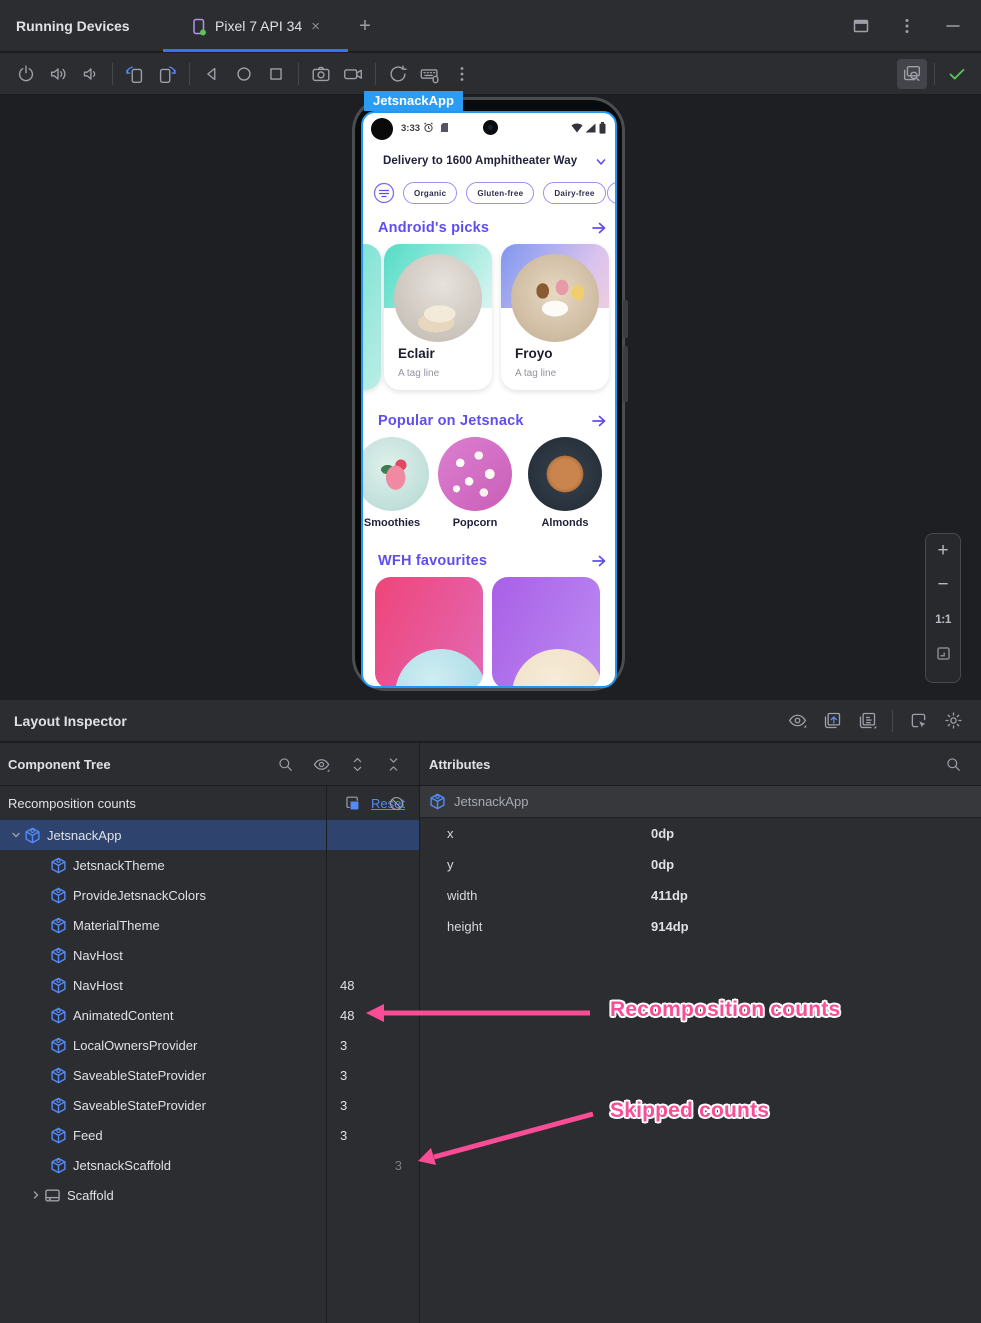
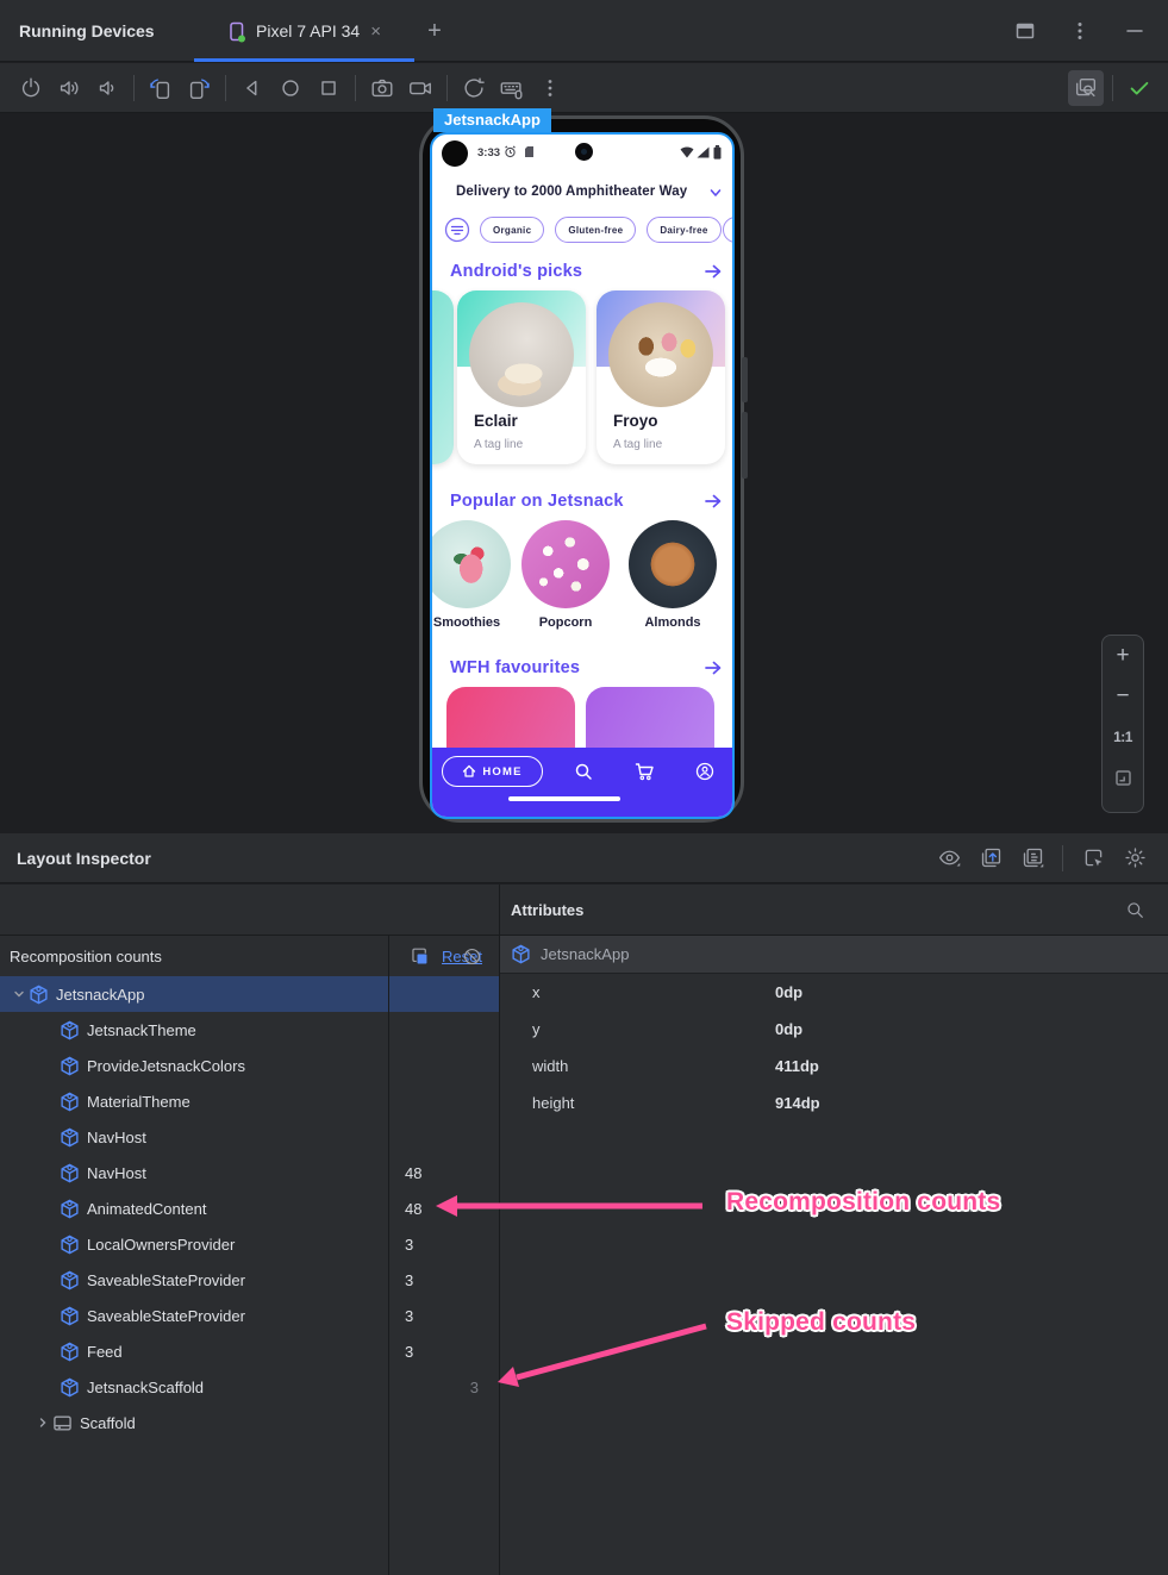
  Running Devices
  Pixel 7 API 34
  ×
  +
  3:33
- Delivery to 1600 Amphitheater Way
+ Delivery to 2000 Amphitheater Way
  Organic
  Gluten-free
  Dairy-free
  Android's picks
  Eclair
  A tag line
  Froyo
  A tag line
  Popular on Jetsnack
  Smoothies
  Popcorn
  Almonds
  WFH favourites
+ HOME
  JetsnackApp
  +
  −
  1:1
  Layout Inspector
- Component Tree
  Attributes
  Recomposition counts
  Reset
  JetsnackApp
  JetsnackTheme
  ProvideJetsnackColors
  MaterialTheme
  NavHost
  NavHost
  48
  AnimatedContent
  48
  LocalOwnersProvider
  3
  SaveableStateProvider
  3
  SaveableStateProvider
  3
  Feed
  3
  JetsnackScaffold
  3
  Scaffold
  JetsnackApp
  x
  0dp
  y
  0dp
  width
  411dp
  height
  914dp
  Recomposition counts
  Skipped counts
